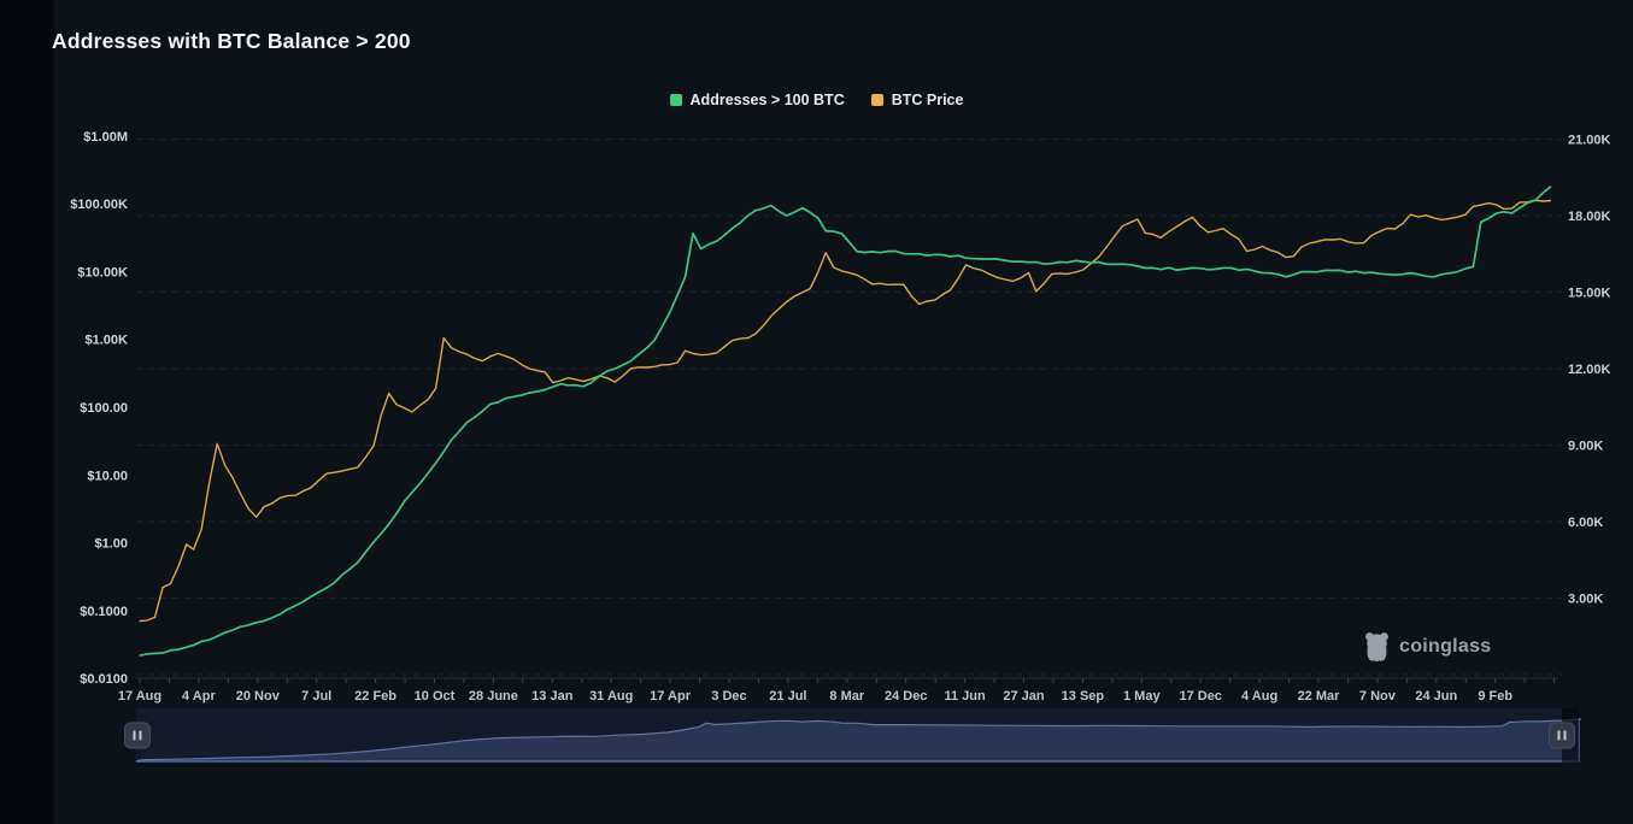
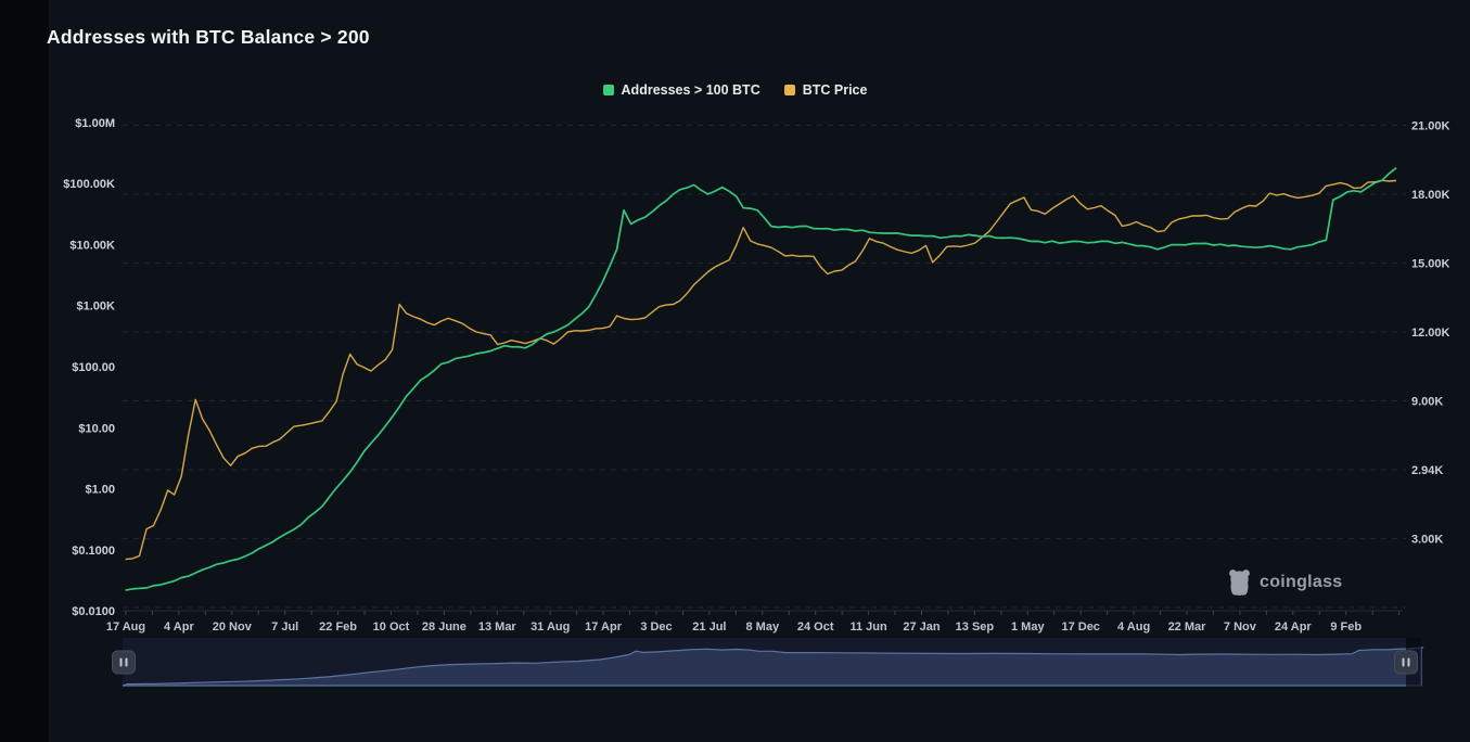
  Addresses with BTC Balance > 200
  Addresses > 100 BTC
  BTC Price
  $1.00M
  $100.00K
  $10.00K
  $1.00K
  $100.00
  $10.00
  $1.00
  $0.1000
  $0.0100
  21.00K
  18.00K
  15.00K
  12.00K
  9.00K
- 6.00K
+ 2.94K
  3.00K
  17 Aug
  4 Apr
  20 Nov
  7 Jul
  22 Feb
  10 Oct
  28 June
- 13 Jan
+ 13 Mar
  31 Aug
  17 Apr
  3 Dec
  21 Jul
- 8 Mar
+ 8 May
- 24 Dec
+ 24 Oct
  11 Jun
  27 Jan
  13 Sep
  1 May
  17 Dec
  4 Aug
  22 Mar
  7 Nov
- 24 Jun
+ 24 Apr
  9 Feb
  coinglass
